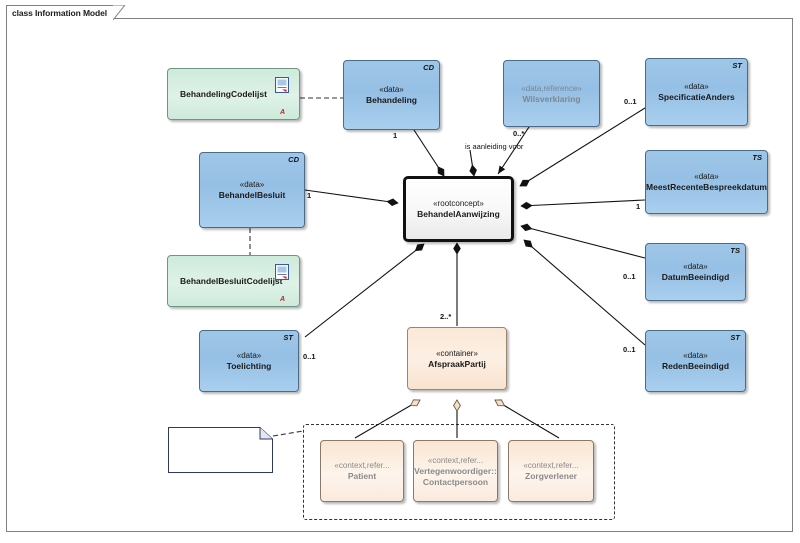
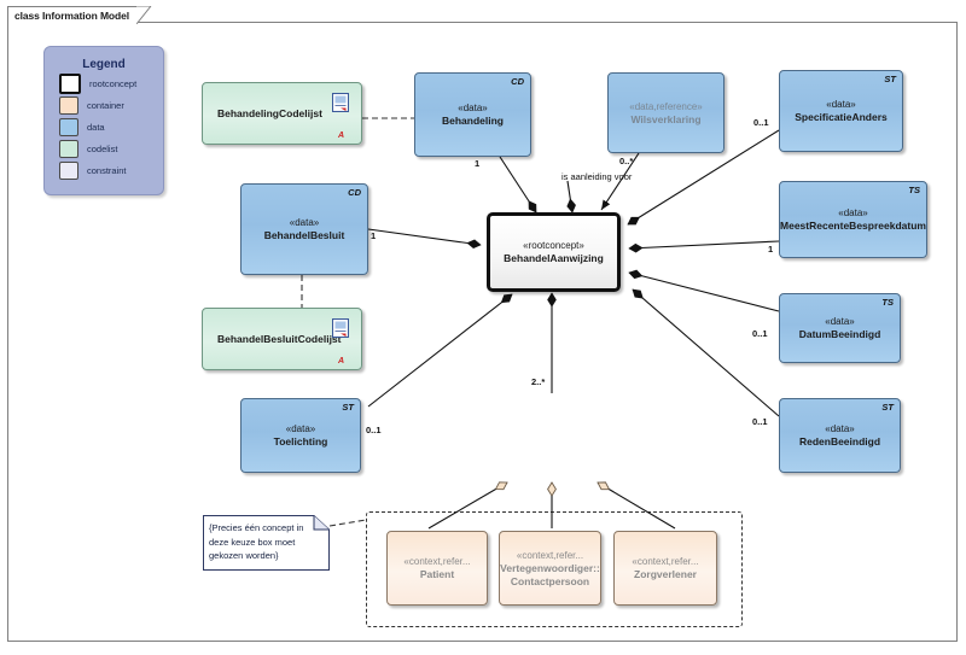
  class Information Model
+ Legend
+ rootconcept
+ container
+ data
+ codelist
+ constraint
  BehandelingCodelijst
  BehandelBesluitCodelijst
  CD
  «data»
  Behandeling
  «data,reference»
  Wilsverklaring
  CD
  «data»
  BehandelBesluit
  «rootconcept»
  BehandelAanwijzing
  ST
  «data»
  SpecificatieAnders
  TS
  «data»
  MeestRecenteBespreekdatum
  TS
  «data»
  DatumBeeindigd
  ST
  «data»
  RedenBeeindigd
  ST
  «data»
  Toelichting
- «container»
- AfspraakPartij
  «context,refer...
  Patient
  «context,refer...
  Vertegenwoordiger::
  Contactpersoon
  «context,refer...
  Zorgverlener
+ {Precies één concept in deze keuze box moet gekozen worden}
  1
  0..*
  is aanleiding voor
  1
  0..1
  1
  0..1
  0..1
  0..1
  2..*
